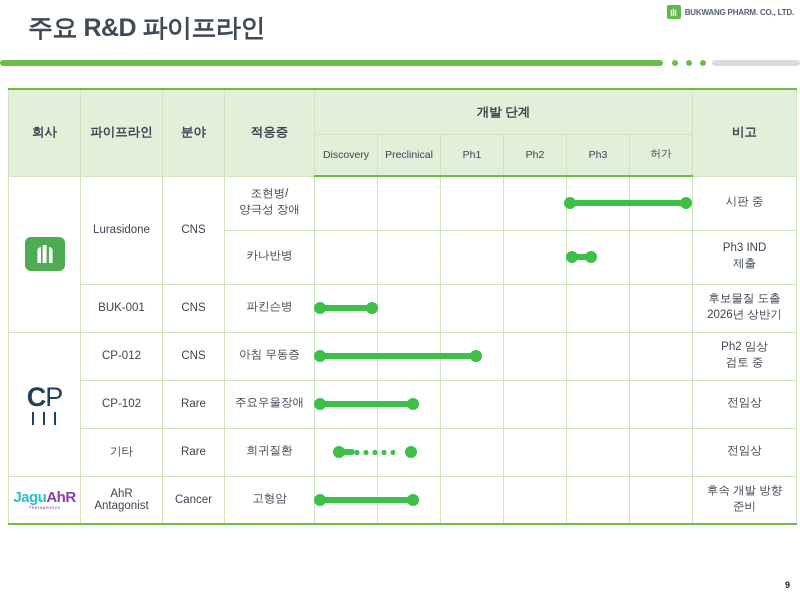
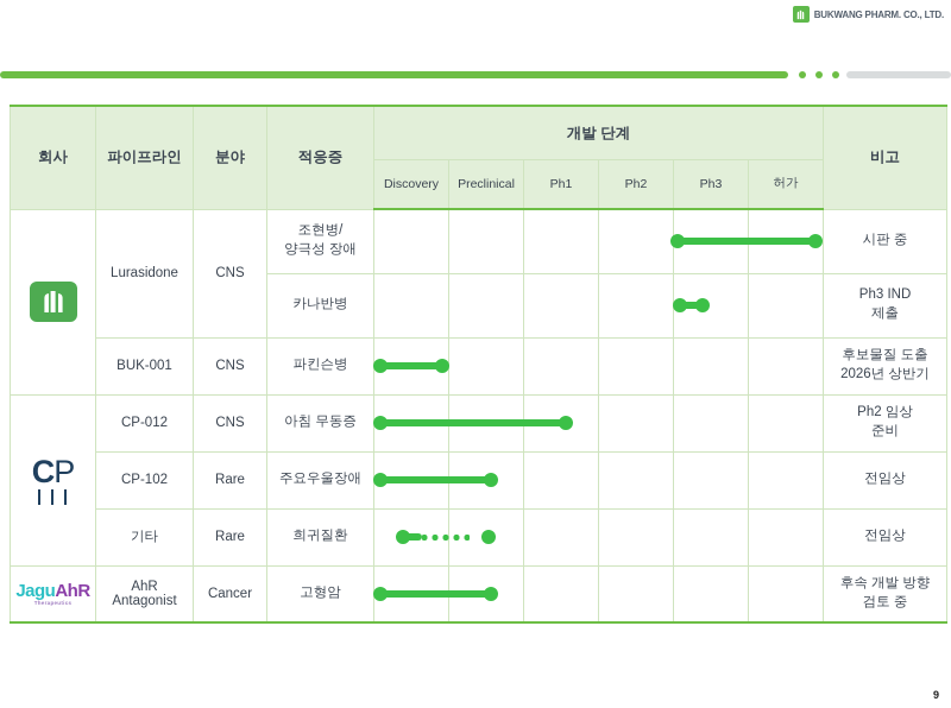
- 주요 R&D 파이프라인
  BUKWANG PHARM. CO., LTD.
  회사	파이프라인	분야	적응증	개발 단계	비고
  Discovery	Preclinical	Ph1	Ph2	Ph3	허가
  	Lurasidone	CNS	조현병/ 양극성 장애							시판 중
  카나반병							Ph3 IND 제출
  BUK-001	CNS	파킨슨병							후보물질 도출 2026년 상반기
- CP	CP-012	CNS	아침 무동증							Ph2 임상 검토 중
+ CP	CP-012	CNS	아침 무동증							Ph2 임상 준비
  CP-102	Rare	주요우울장애							전임상
  기타	Rare	희귀질환							전임상
- JaguAhR	AhR Antagonist	Cancer	고형암							후속 개발 방향 준비
+ JaguAhR	AhR Antagonist	Cancer	고형암							후속 개발 방향 검토 중
  9
